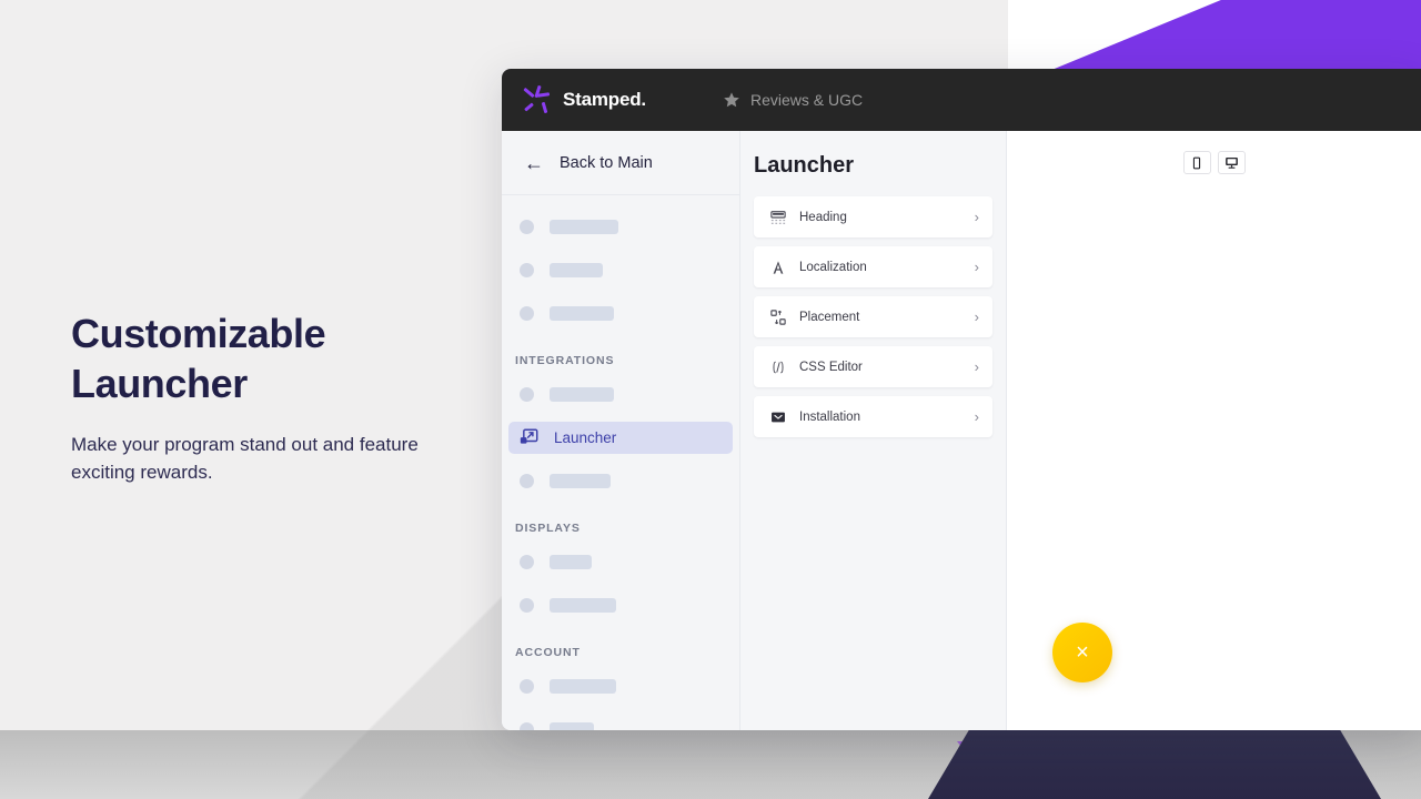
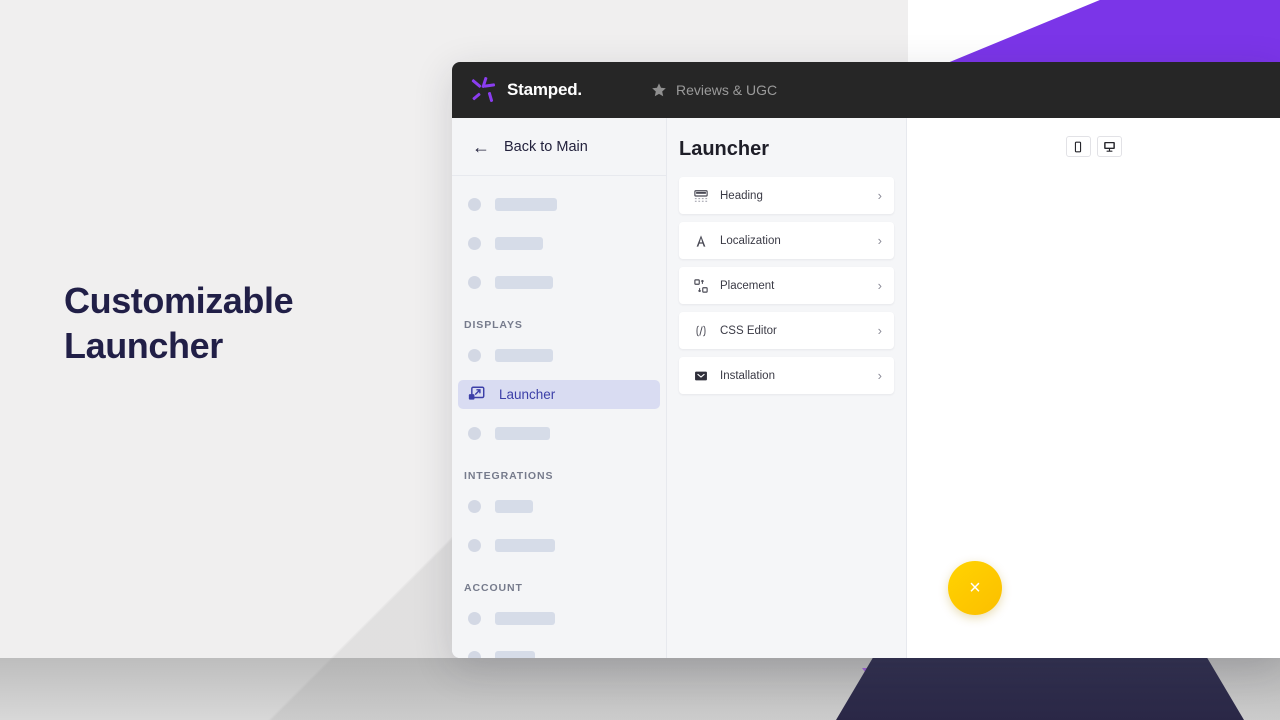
  Customizable
  Launcher
- Make your program stand out and feature exciting rewards.
  Stamped.
  Reviews & UGC
  ←
  Back to Main
- INTEGRATIONS
+ DISPLAYS
  Launcher
- DISPLAYS
+ INTEGRATIONS
  ACCOUNT
  Launcher
  Heading
  ›
  Localization
  ›
  Placement
  ›
  CSS Editor
  ›
  Installation
  ›
  ×
